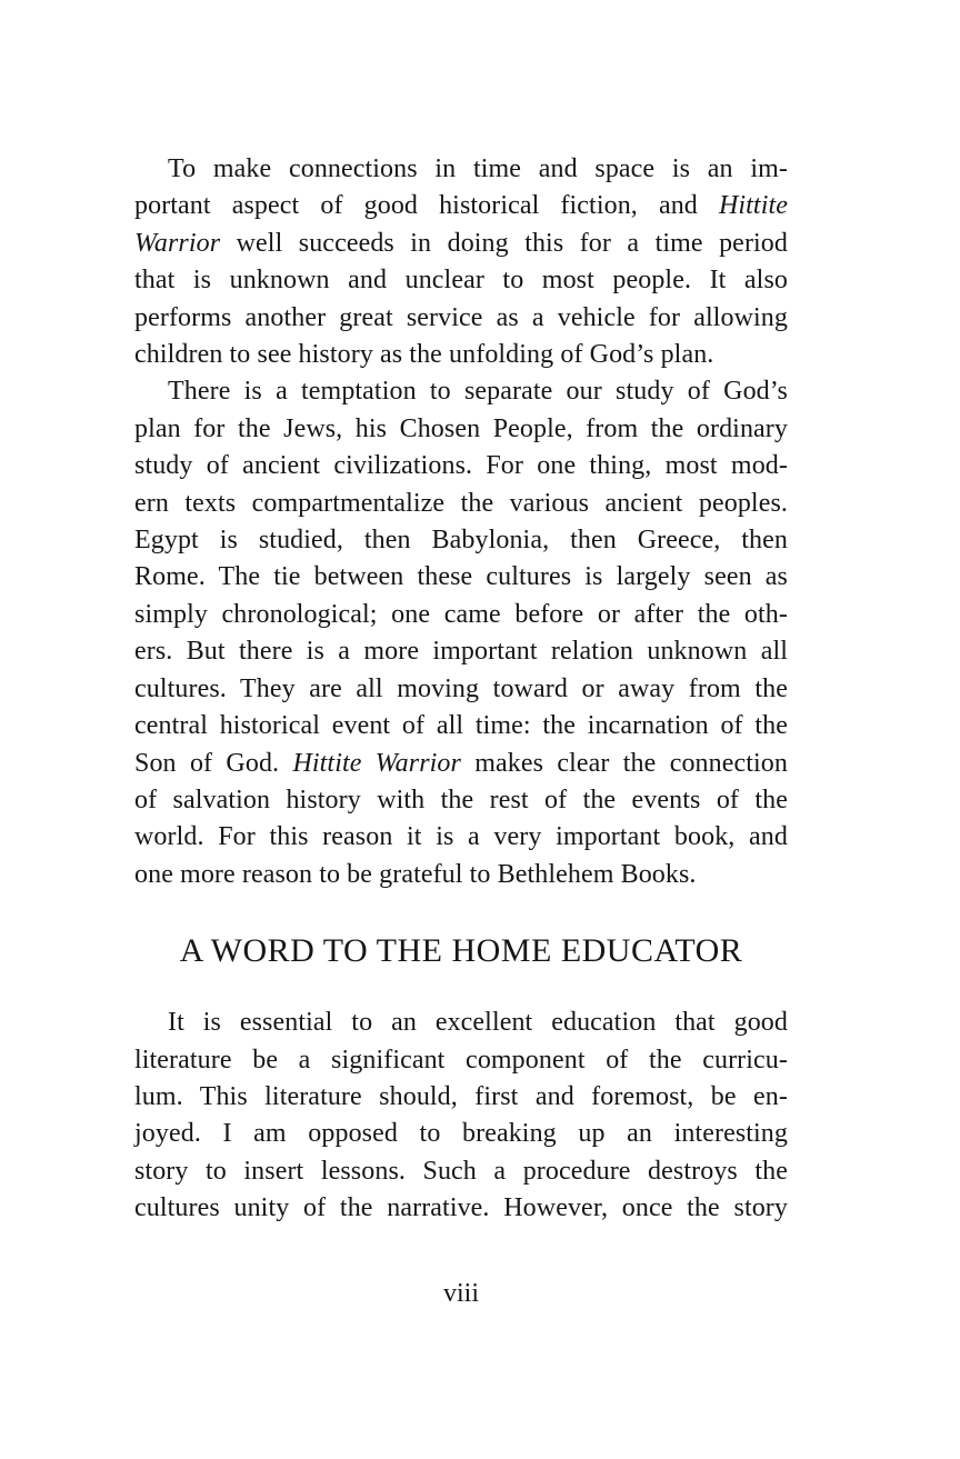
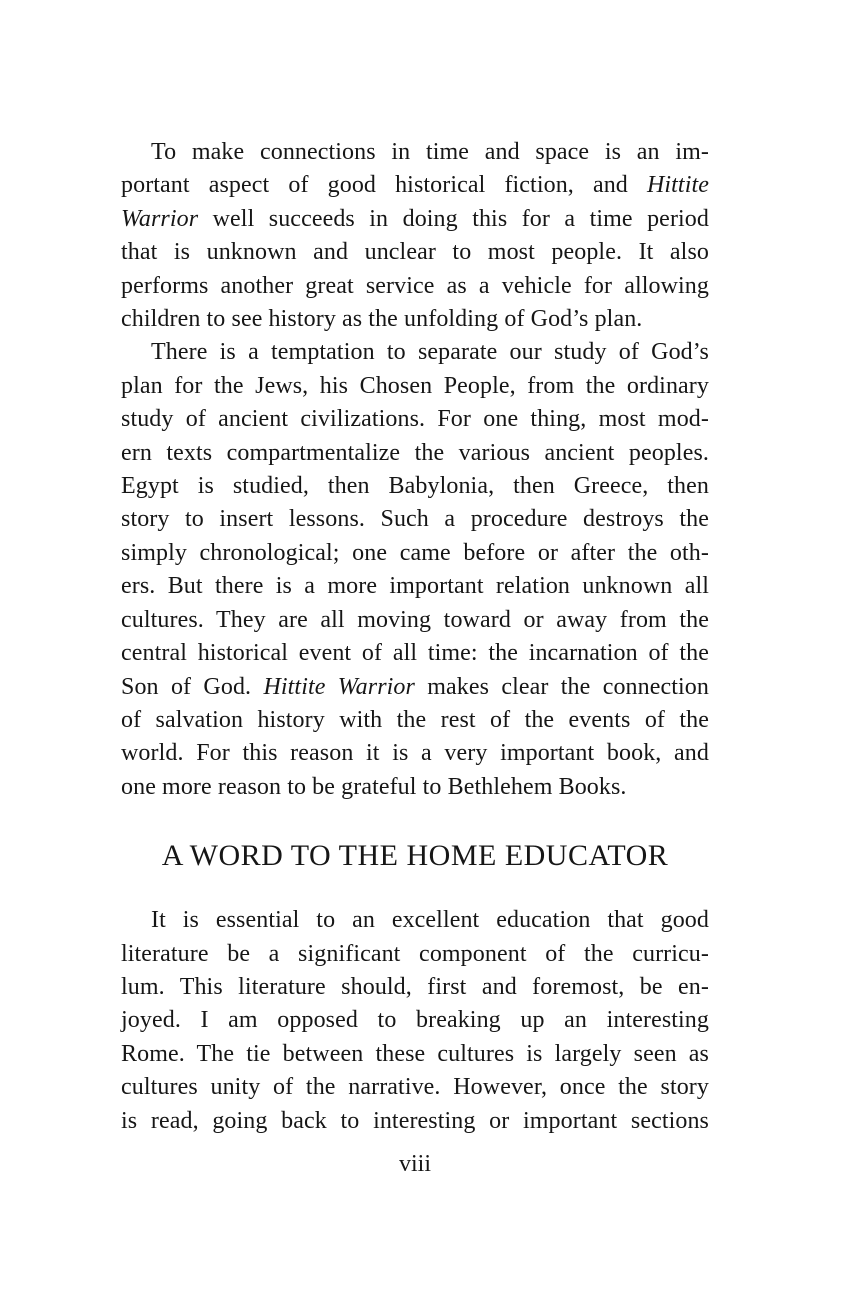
  To make connections in time and space is an im-
  portant aspect of good historical fiction, and Hittite
  Warrior well succeeds in doing this for a time period
  that is unknown and unclear to most people. It also
  performs another great service as a vehicle for allowing
  children to see history as the unfolding of God’s plan.
  There is a temptation to separate our study of God’s
  plan for the Jews, his Chosen People, from the ordinary
  study of ancient civilizations. For one thing, most mod-
  ern texts compartmentalize the various ancient peoples.
  Egypt is studied, then Babylonia, then Greece, then
- Rome. The tie between these cultures is largely seen as
+ story to insert lessons. Such a procedure destroys the
  simply chronological; one came before or after the oth-
  ers. But there is a more important relation unknown all
  cultures. They are all moving toward or away from the
  central historical event of all time: the incarnation of the
  Son of God. Hittite Warrior makes clear the connection
  of salvation history with the rest of the events of the
  world. For this reason it is a very important book, and
  one more reason to be grateful to Bethlehem Books.
  A WORD TO THE HOME EDUCATOR
  It is essential to an excellent education that good
  literature be a significant component of the curricu-
  lum. This literature should, first and foremost, be en-
  joyed. I am opposed to breaking up an interesting
- story to insert lessons. Such a procedure destroys the
+ Rome. The tie between these cultures is largely seen as
  cultures unity of the narrative. However, once the story
+ is read, going back to interesting or important sections
  viii
